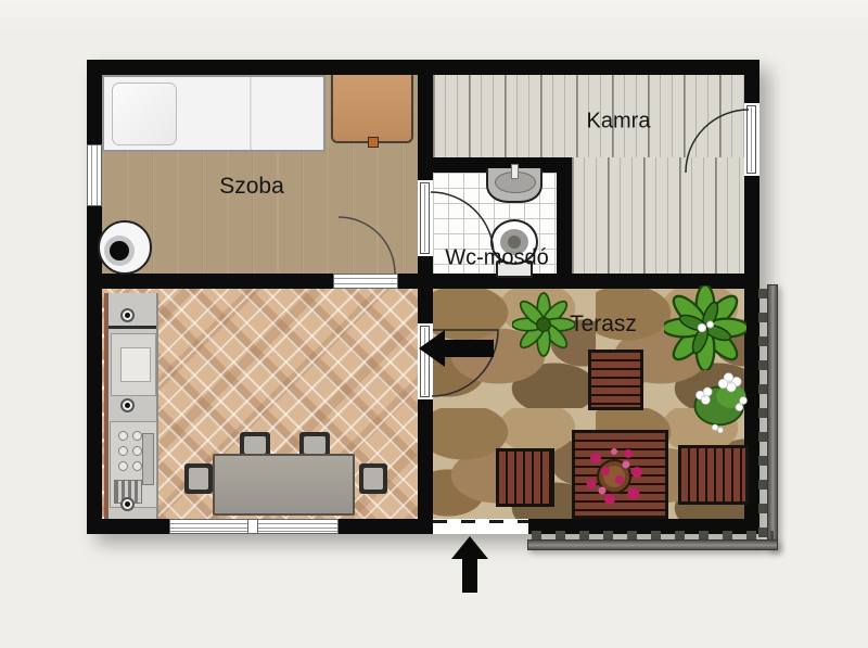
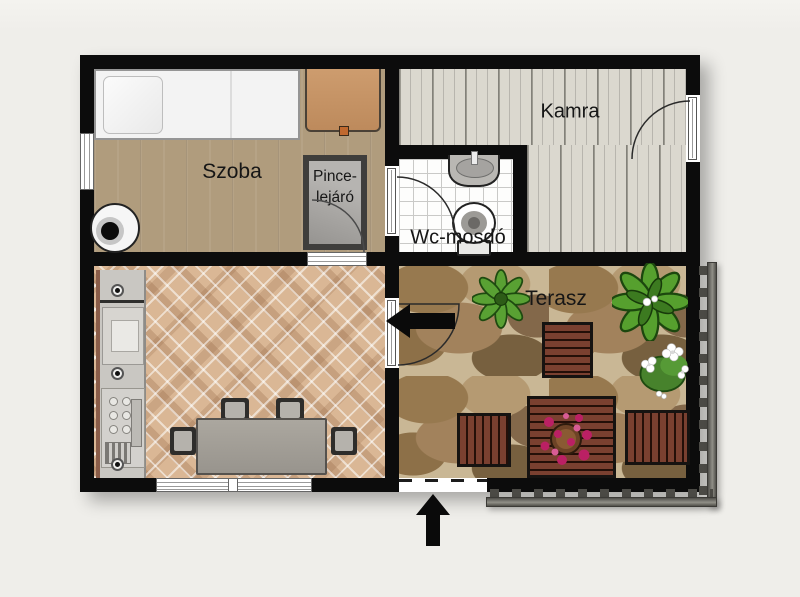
+ Pince-
+ lejáró
  Szoba
  Kamra
  Wc-mosdó
  Terasz
